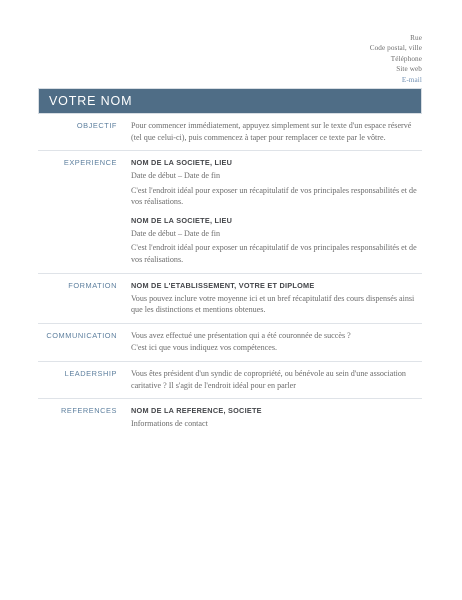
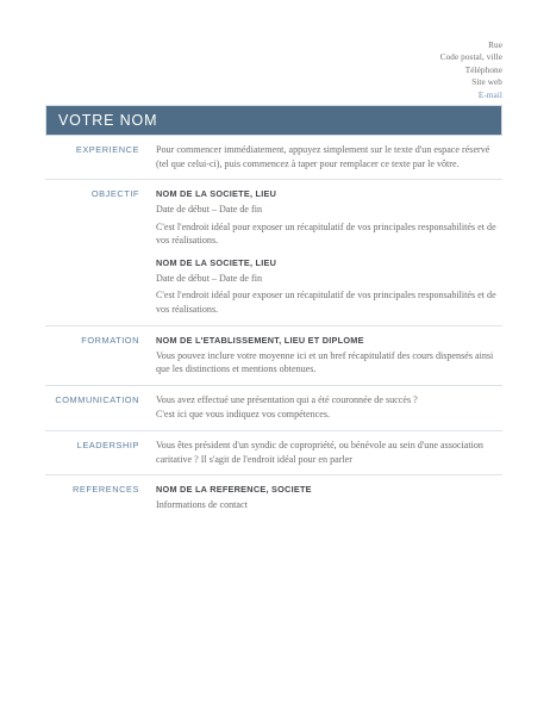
  Rue
  Code postal, ville
  Téléphone
  Site web
  E-mail
  VOTRE NOM
- OBJECTIF
+ EXPERIENCE
  Pour commencer immédiatement, appuyez simplement sur le texte d'un espace réservé (tel que celui-ci), puis commencez à taper pour remplacer ce texte par le vôtre.
- EXPERIENCE
+ OBJECTIF
  NOM DE LA SOCIETE, LIEU
  Date de début – Date de fin
  C'est l'endroit idéal pour exposer un récapitulatif de vos principales responsabilités et de vos réalisations.
  NOM DE LA SOCIETE, LIEU
  Date de début – Date de fin
  C'est l'endroit idéal pour exposer un récapitulatif de vos principales responsabilités et de vos réalisations.
  FORMATION
- NOM DE L'ETABLISSEMENT, VOTRE ET DIPLOME
+ NOM DE L'ETABLISSEMENT, LIEU ET DIPLOME
  Vous pouvez inclure votre moyenne ici et un bref récapitulatif des cours dispensés ainsi que les distinctions et mentions obtenues.
  COMMUNICATION
  Vous avez effectué une présentation qui a été couronnée de succès ?
  C'est ici que vous indiquez vos compétences.
  LEADERSHIP
  Vous êtes président d'un syndic de copropriété, ou bénévole au sein d'une association caritative ? Il s'agit de l'endroit idéal pour en parler
  REFERENCES
  NOM DE LA REFERENCE, SOCIETE
  Informations de contact
